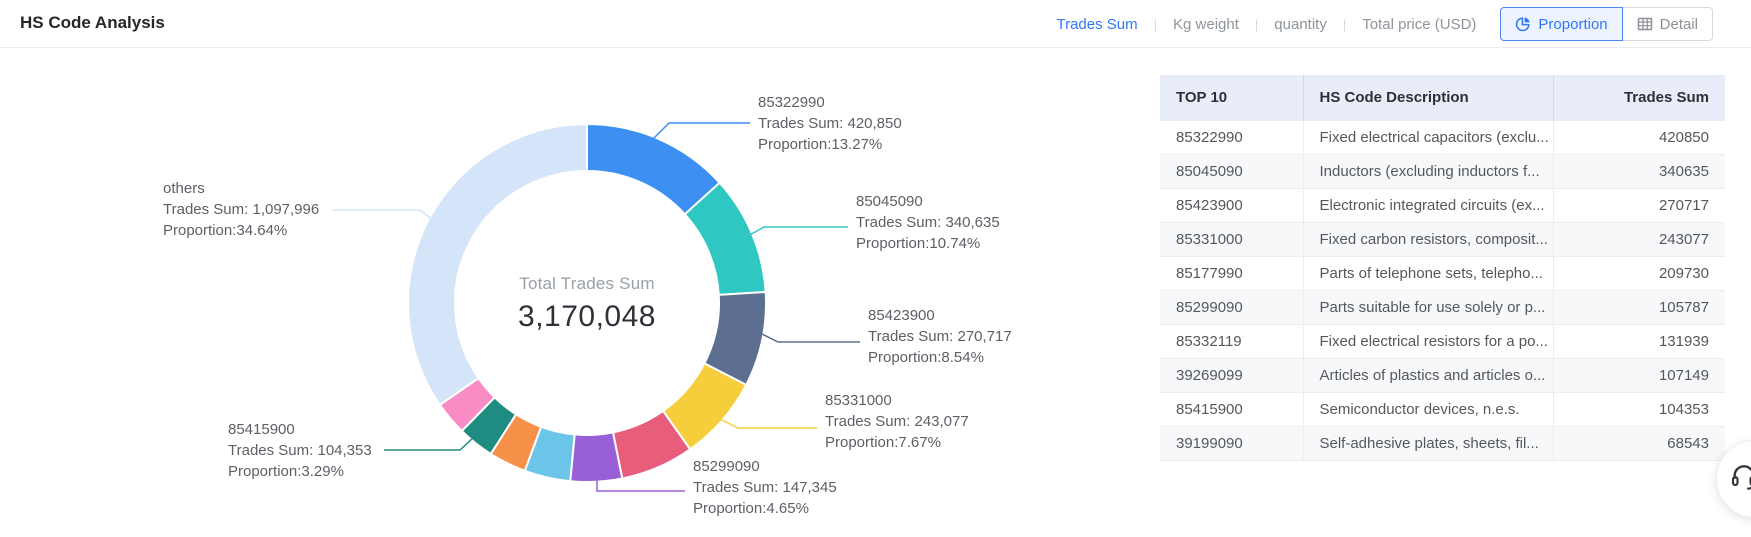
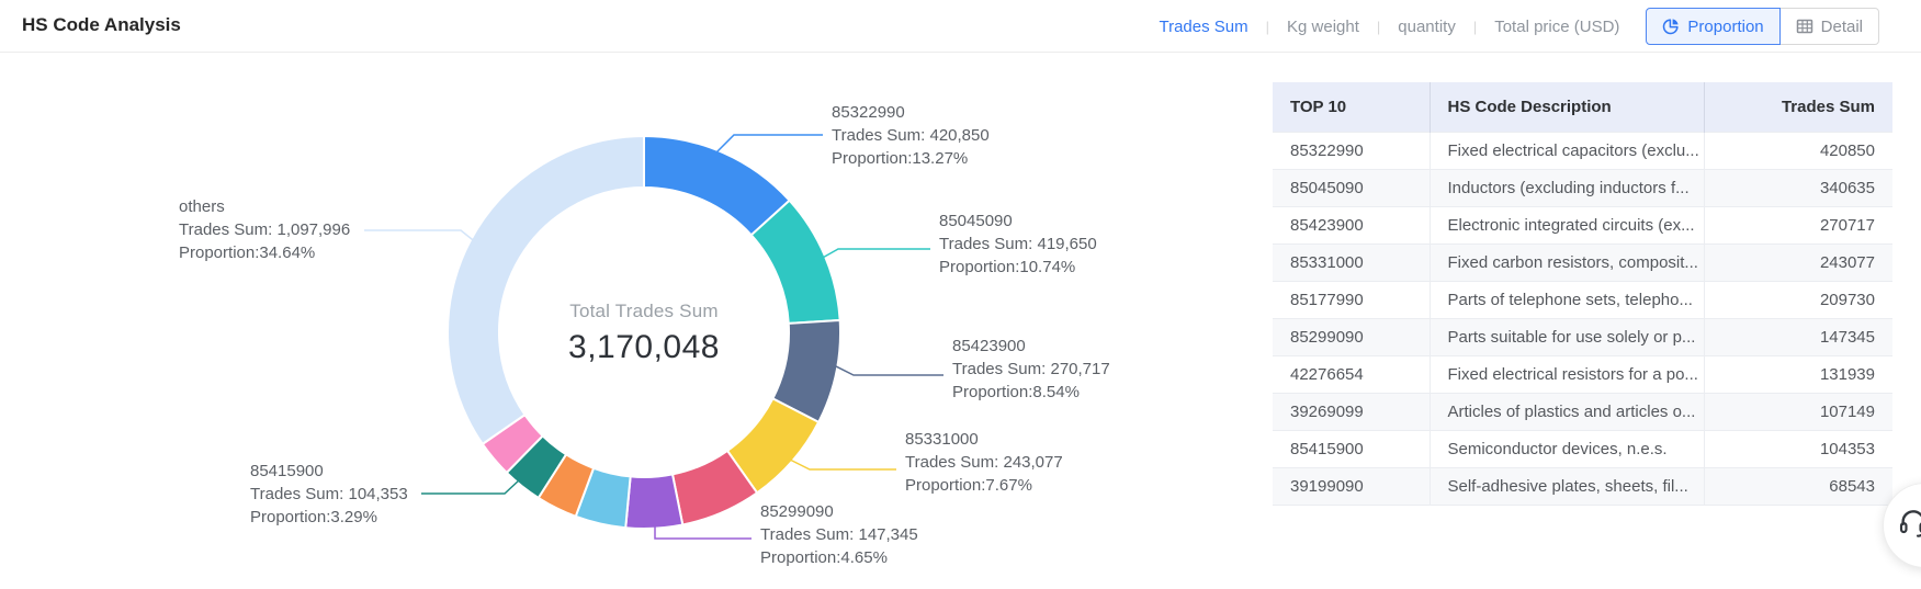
  HS Code Analysis
  Trades Sum
  |
  Kg weight
  |
  quantity
  |
  Total price (USD)
  Proportion
  Detail
  Total Trades Sum
  3,170,048
  85322990
  Trades Sum: 420,850
  Proportion:13.27%
  85045090
- Trades Sum: 340,635
+ Trades Sum: 419,650
  Proportion:10.74%
  85423900
  Trades Sum: 270,717
  Proportion:8.54%
  85331000
  Trades Sum: 243,077
  Proportion:7.67%
  85299090
  Trades Sum: 147,345
  Proportion:4.65%
  85415900
  Trades Sum: 104,353
  Proportion:3.29%
  others
  Trades Sum: 1,097,996
  Proportion:34.64%
  TOP 10	HS Code Description	Trades Sum
  85322990	Fixed electrical capacitors (exclu...	420850
  85045090	Inductors (excluding inductors f...	340635
  85423900	Electronic integrated circuits (ex...	270717
  85331000	Fixed carbon resistors, composit...	243077
  85177990	Parts of telephone sets, telepho...	209730
- 85299090	Parts suitable for use solely or p...	105787
+ 85299090	Parts suitable for use solely or p...	147345
- 85332119	Fixed electrical resistors for a po...	131939
+ 42276654	Fixed electrical resistors for a po...	131939
  39269099	Articles of plastics and articles o...	107149
  85415900	Semiconductor devices, n.e.s.	104353
  39199090	Self-adhesive plates, sheets, fil...	68543
